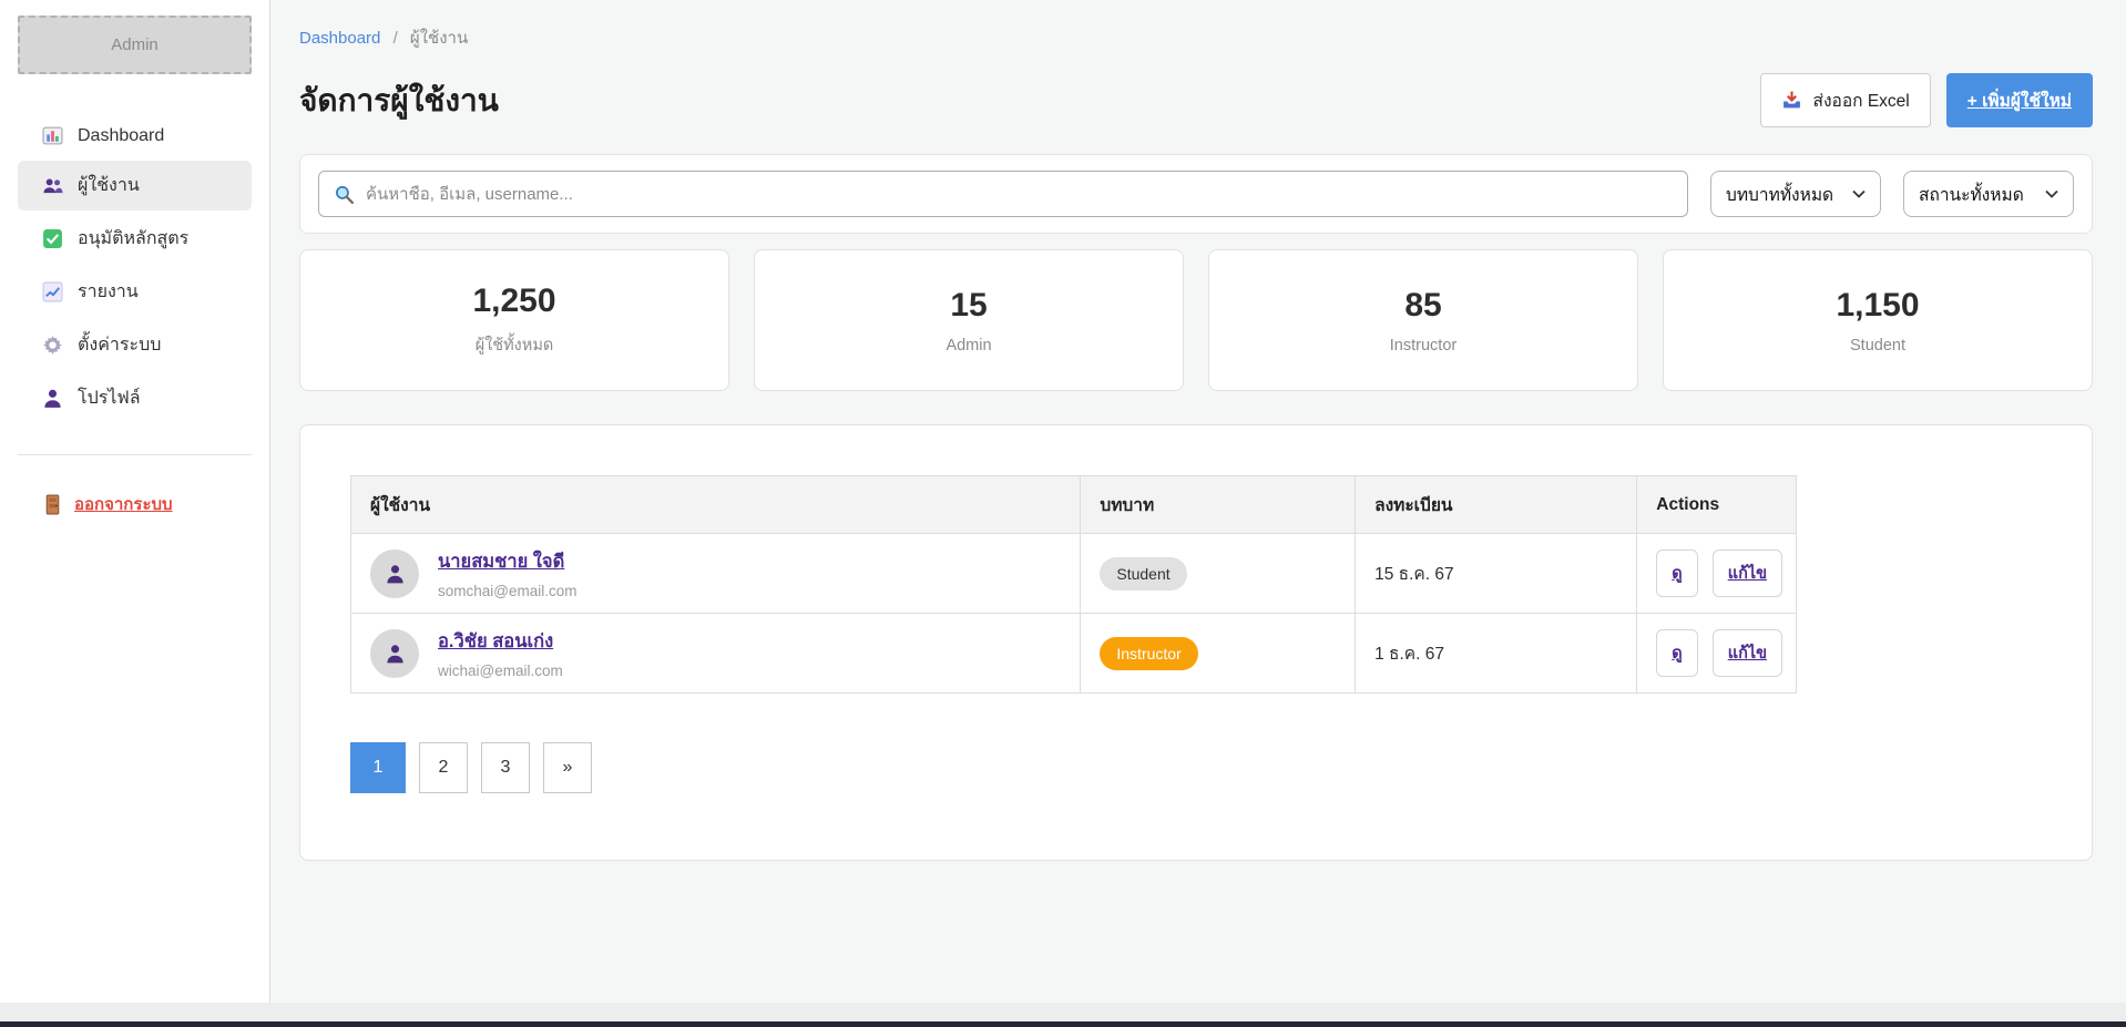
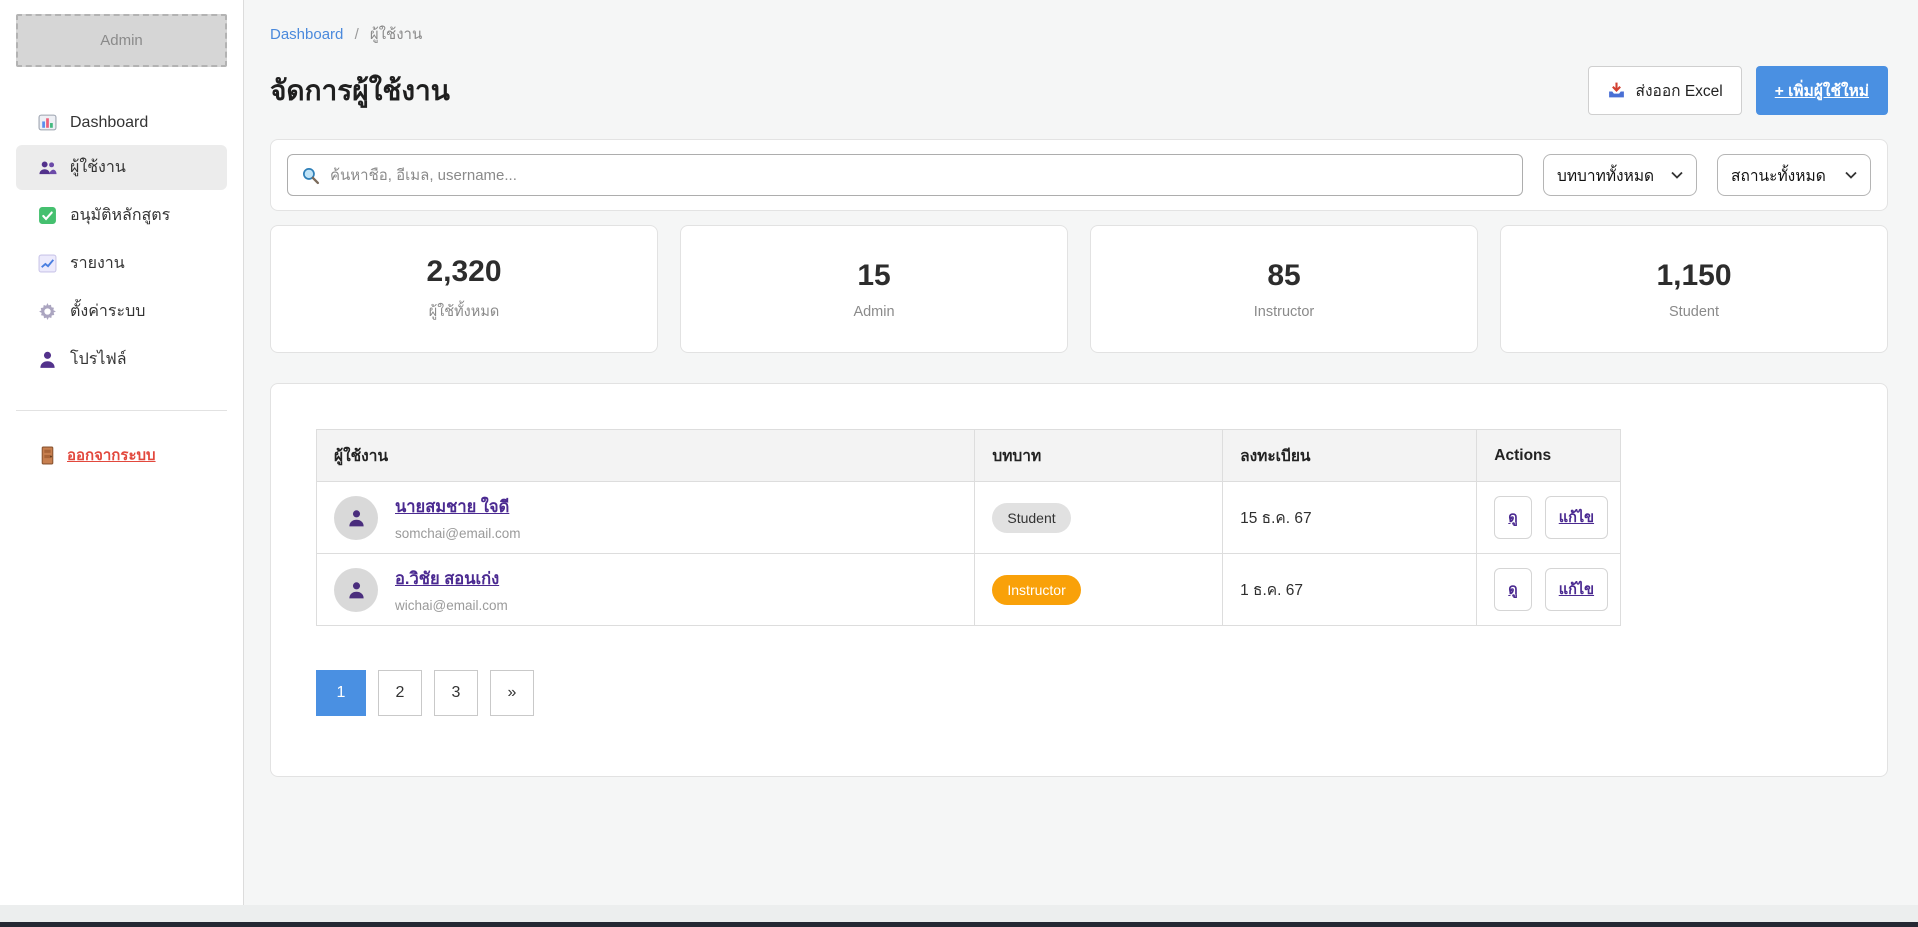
  Admin
  Dashboard
  ผู้ใช้งาน
  อนุมัติหลักสูตร
  รายงาน
  ตั้งค่าระบบ
  โปรไฟล์
  ออกจากระบบ
  Dashboard / ผู้ใช้งาน
  จัดการผู้ใช้งาน
  ส่งออก Excel
  + เพิ่มผู้ใช้ใหม่
  ค้นหาชื่อ, อีเมล, username...
  บทบาททั้งหมด
  สถานะทั้งหมด
- 1,250
+ 2,320
  ผู้ใช้ทั้งหมด
  15
  Admin
  85
  Instructor
  1,150
  Student
  ผู้ใช้งาน	บทบาท	ลงทะเบียน	Actions
  นายสมชาย ใจดี somchai@email.com	Student	15 ธ.ค. 67	ดู แก้ไข
  อ.วิชัย สอนเก่ง wichai@email.com	Instructor	1 ธ.ค. 67	ดู แก้ไข
  1
  2
  3
  »
